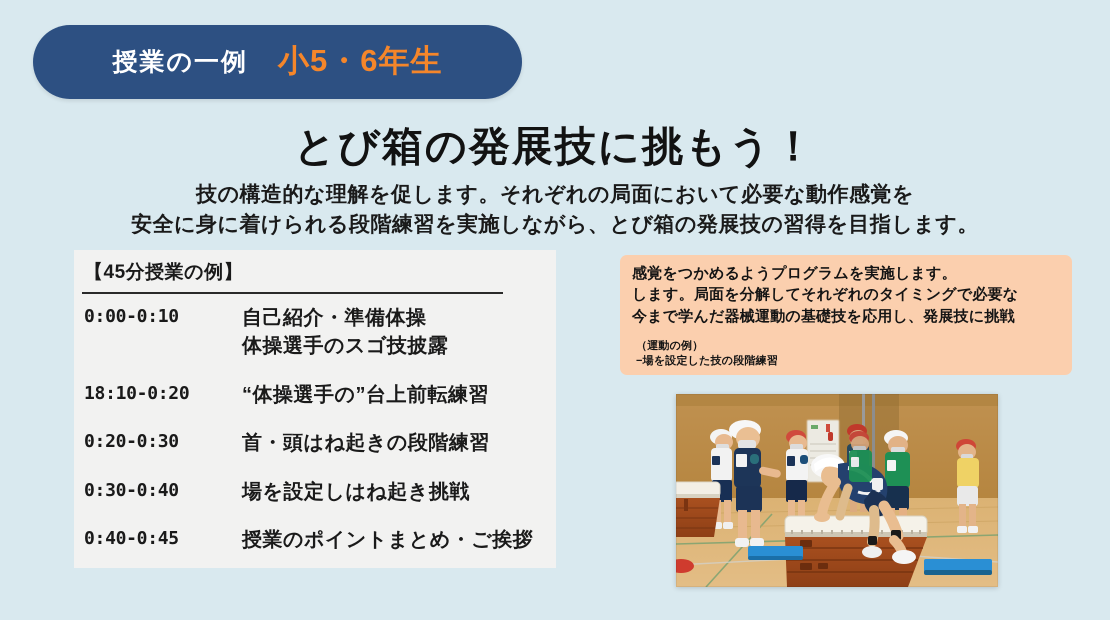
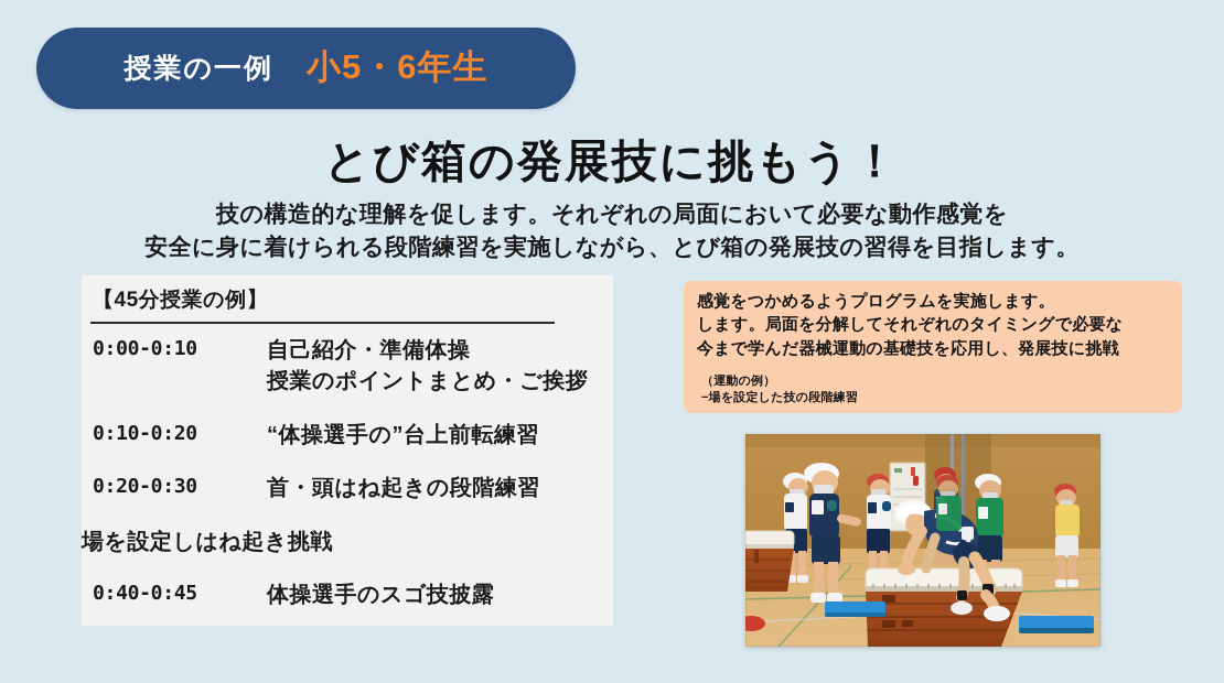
  授業の一例
  小5・6年生
  とび箱の発展技に挑もう！
  技の構造的な理解を促します。それぞれの局面において必要な動作感覚を
  安全に身に着けられる段階練習を実施しながら、とび箱の発展技の習得を目指します。
  【45分授業の例】
  0:00-0:10
  自己紹介・準備体操
- 体操選手のスゴ技披露
+ 授業のポイントまとめ・ご挨拶
- 18:10-0:20
+ 0:10-0:20
  “体操選手の”台上前転練習
  0:20-0:30
  首・頭はね起きの段階練習
- 0:30-0:40
  場を設定しはね起き挑戦
  0:40-0:45
- 授業のポイントまとめ・ご挨拶
+ 体操選手のスゴ技披露
  感覚をつかめるようプログラムを実施します。
  します。局面を分解してそれぞれのタイミングで必要な
  今まで学んだ器械運動の基礎技を応用し、発展技に挑戦
  （運動の例）
  −場を設定した技の段階練習
